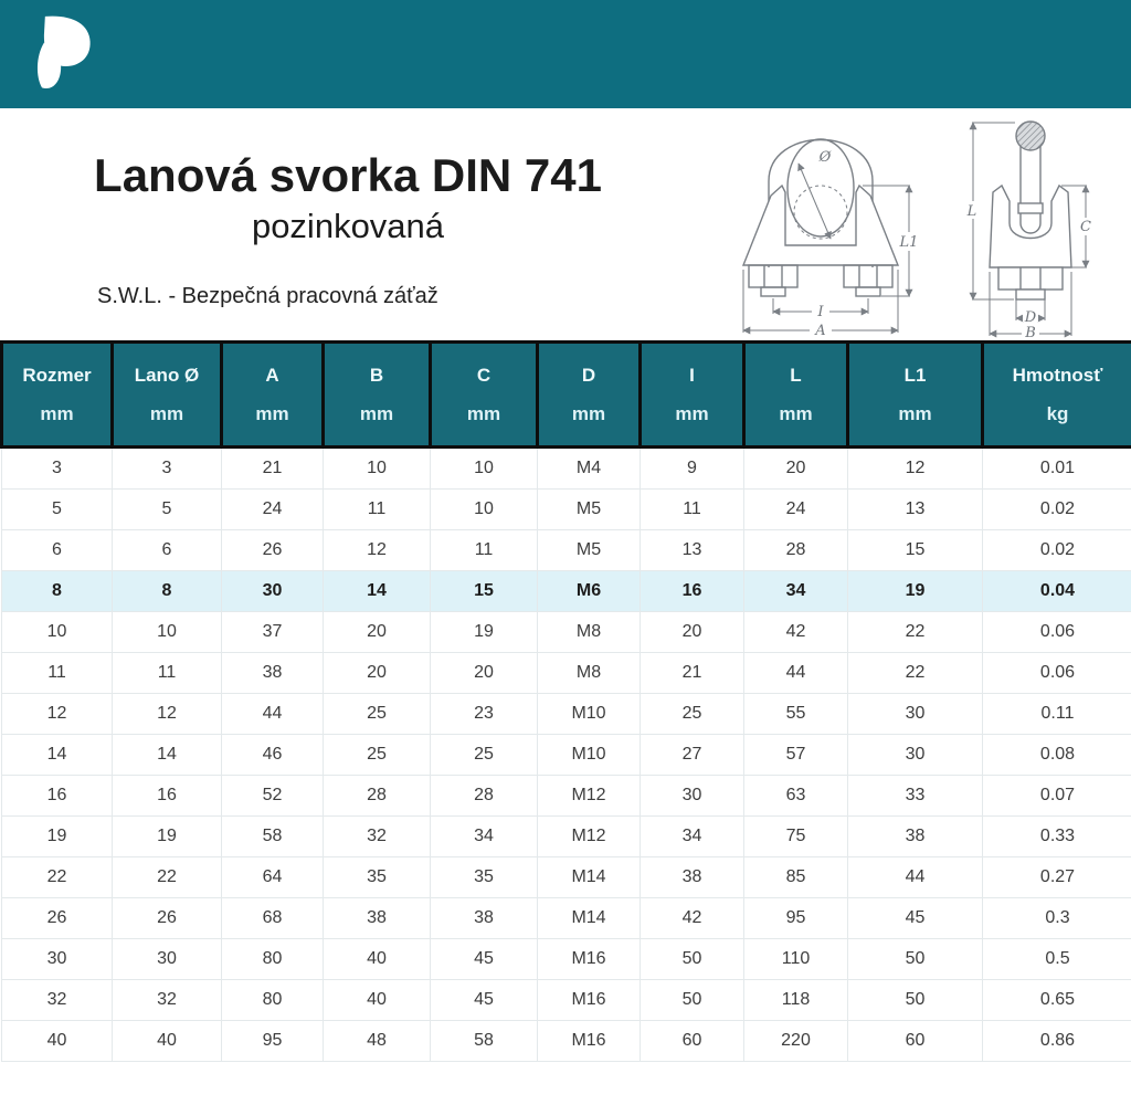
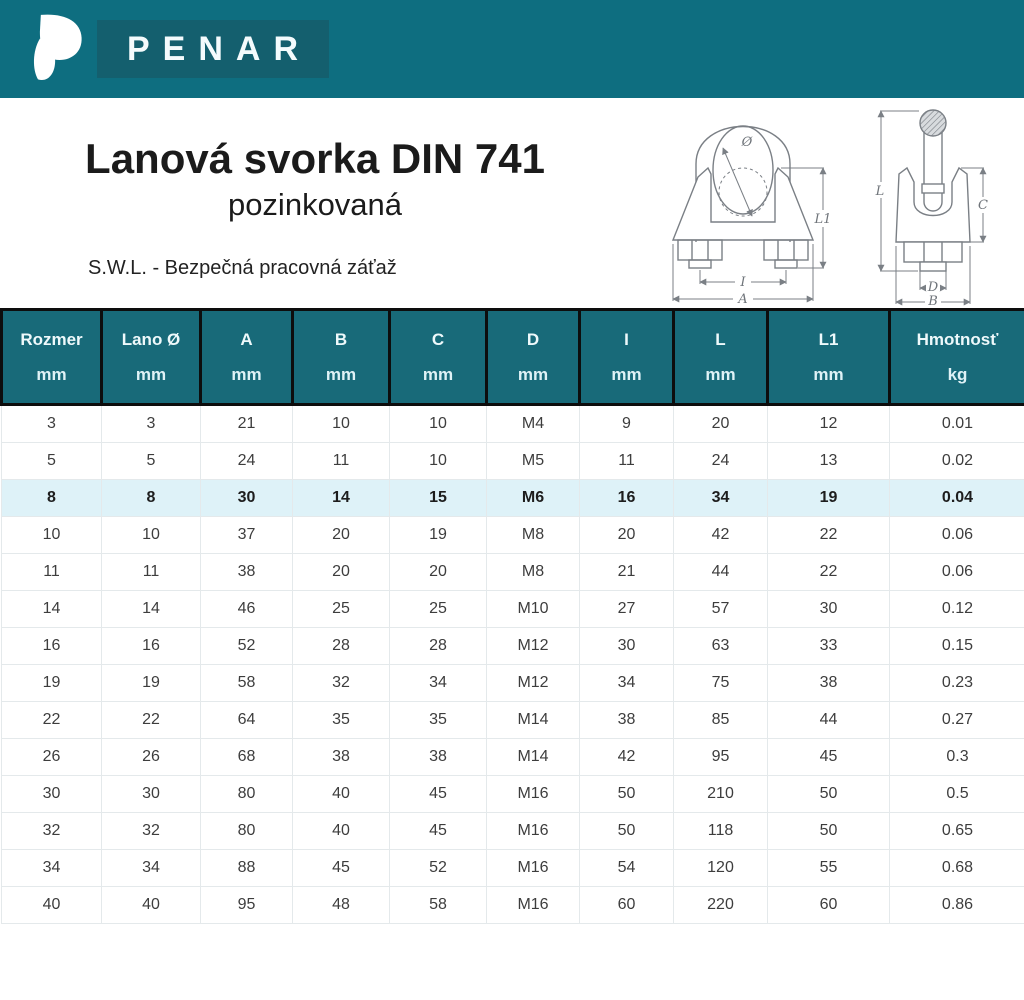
+ PENAR
  Lanová svorka DIN 741
  pozinkovaná
  S.W.L. - Bezpečná pracovná záťaž
  Ø
  I
  A
  L1
  L
  C
  D
  B
  Rozmermm	Lano Ømm	Amm	Bmm	Cmm	Dmm	Imm	Lmm	L1mm	Hmotnosťkg
  3	3	21	10	10	M4	9	20	12	0.01
  5	5	24	11	10	M5	11	24	13	0.02
- 6	6	26	12	11	M5	13	28	15	0.02
  8	8	30	14	15	M6	16	34	19	0.04
  10	10	37	20	19	M8	20	42	22	0.06
  11	11	38	20	20	M8	21	44	22	0.06
- 12	12	44	25	23	M10	25	55	30	0.11
- 14	14	46	25	25	M10	27	57	30	0.08
+ 14	14	46	25	25	M10	27	57	30	0.12
- 16	16	52	28	28	M12	30	63	33	0.07
+ 16	16	52	28	28	M12	30	63	33	0.15
- 19	19	58	32	34	M12	34	75	38	0.33
+ 19	19	58	32	34	M12	34	75	38	0.23
  22	22	64	35	35	M14	38	85	44	0.27
  26	26	68	38	38	M14	42	95	45	0.3
- 30	30	80	40	45	M16	50	110	50	0.5
+ 30	30	80	40	45	M16	50	210	50	0.5
  32	32	80	40	45	M16	50	118	50	0.65
+ 34	34	88	45	52	M16	54	120	55	0.68
  40	40	95	48	58	M16	60	220	60	0.86
